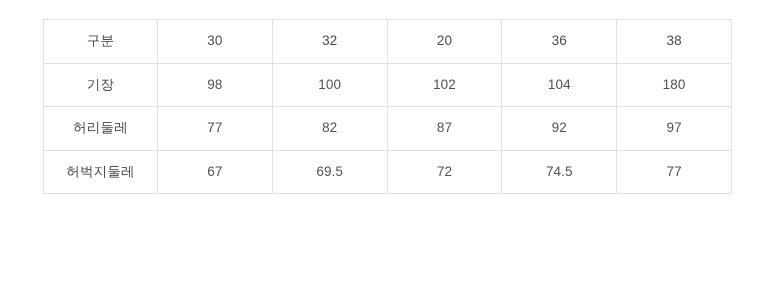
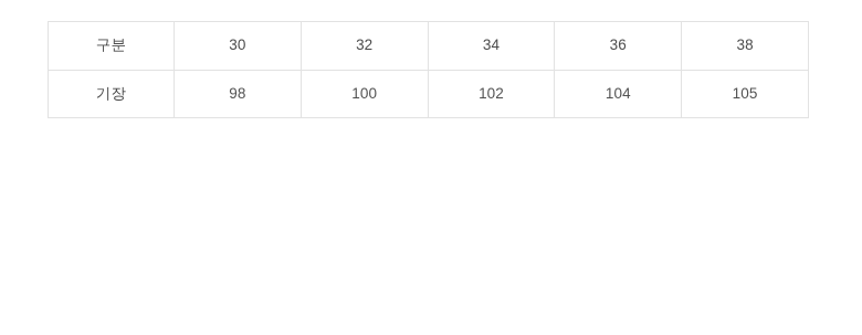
- 구분	30	32	20	36	38
+ 구분	30	32	34	36	38
- 기장	98	100	102	104	180
+ 기장	98	100	102	104	105
- 허리둘레	77	82	87	92	97
- 허벅지둘레	67	69.5	72	74.5	77
